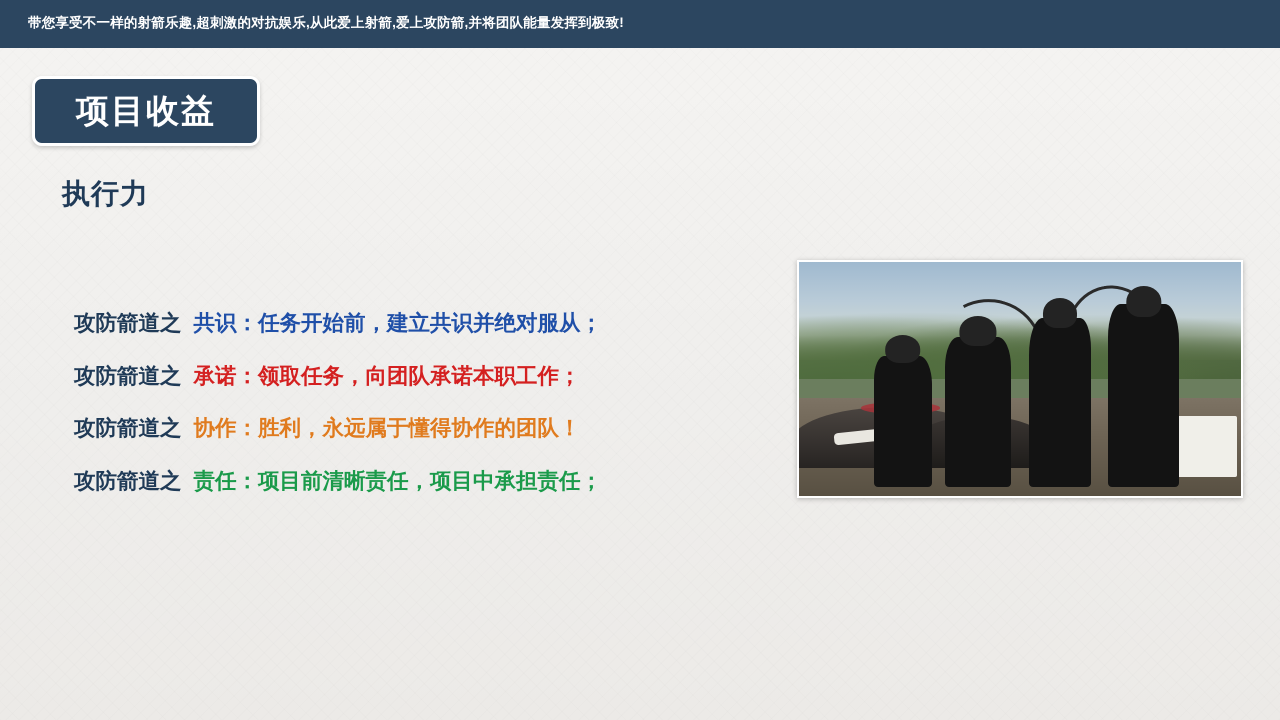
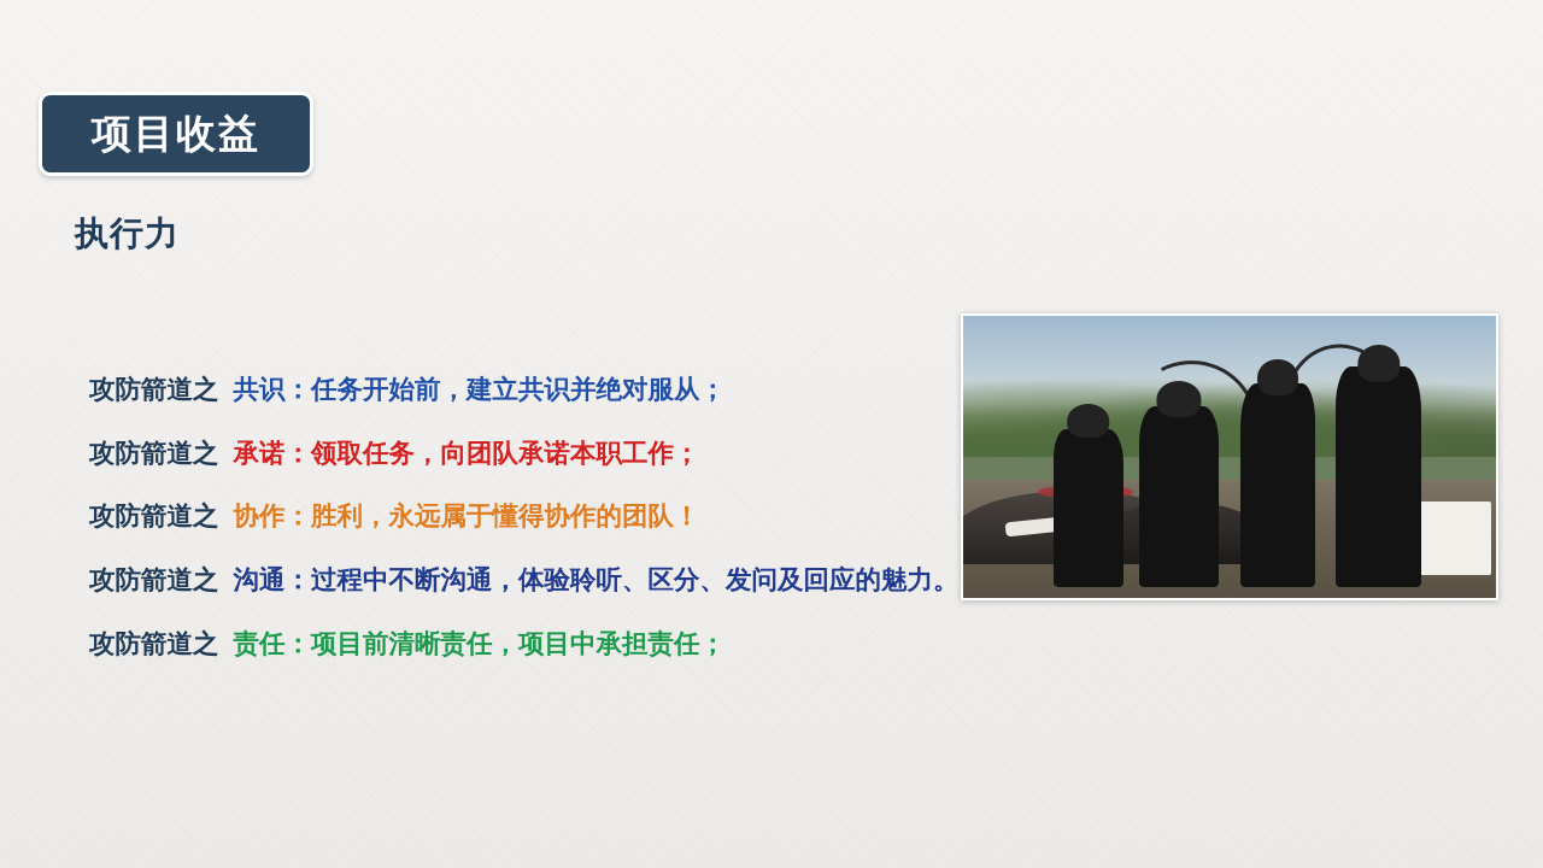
- 带您享受不一样的射箭乐趣,超刺激的对抗娱乐,从此爱上射箭,爱上攻防箭,并将团队能量发挥到极致!
  项目收益
  执行力
  攻防箭道之 共识：任务开始前，建立共识并绝对服从；
  攻防箭道之 承诺：领取任务，向团队承诺本职工作；
  攻防箭道之 协作：胜利，永远属于懂得协作的团队！
+ 攻防箭道之 沟通：过程中不断沟通，体验聆听、区分、发问及回应的魅力。
  攻防箭道之 责任：项目前清晰责任，项目中承担责任；
